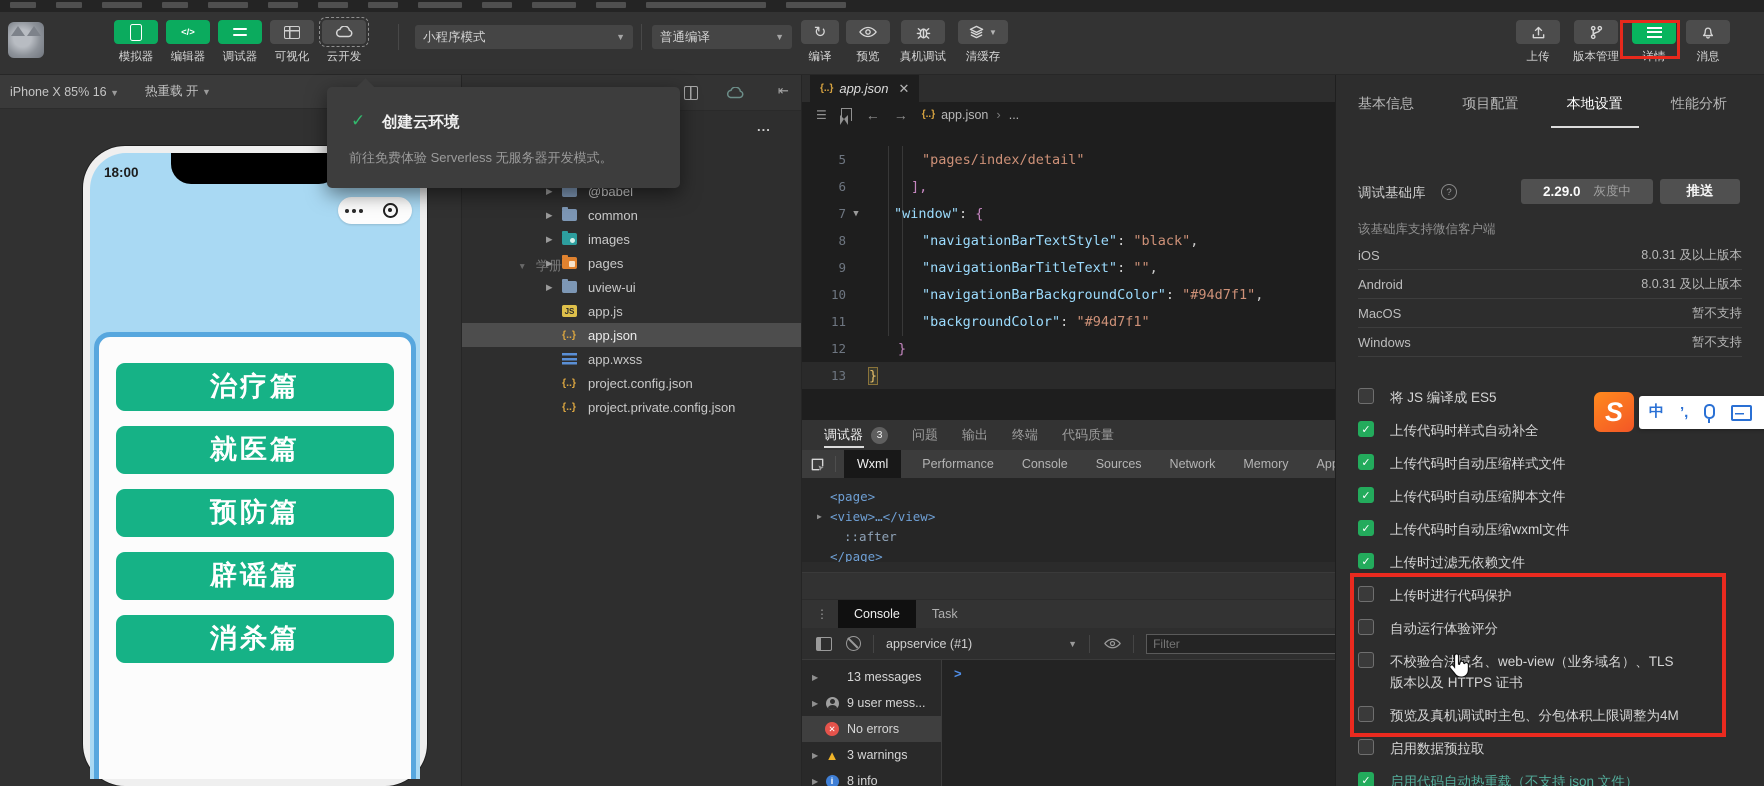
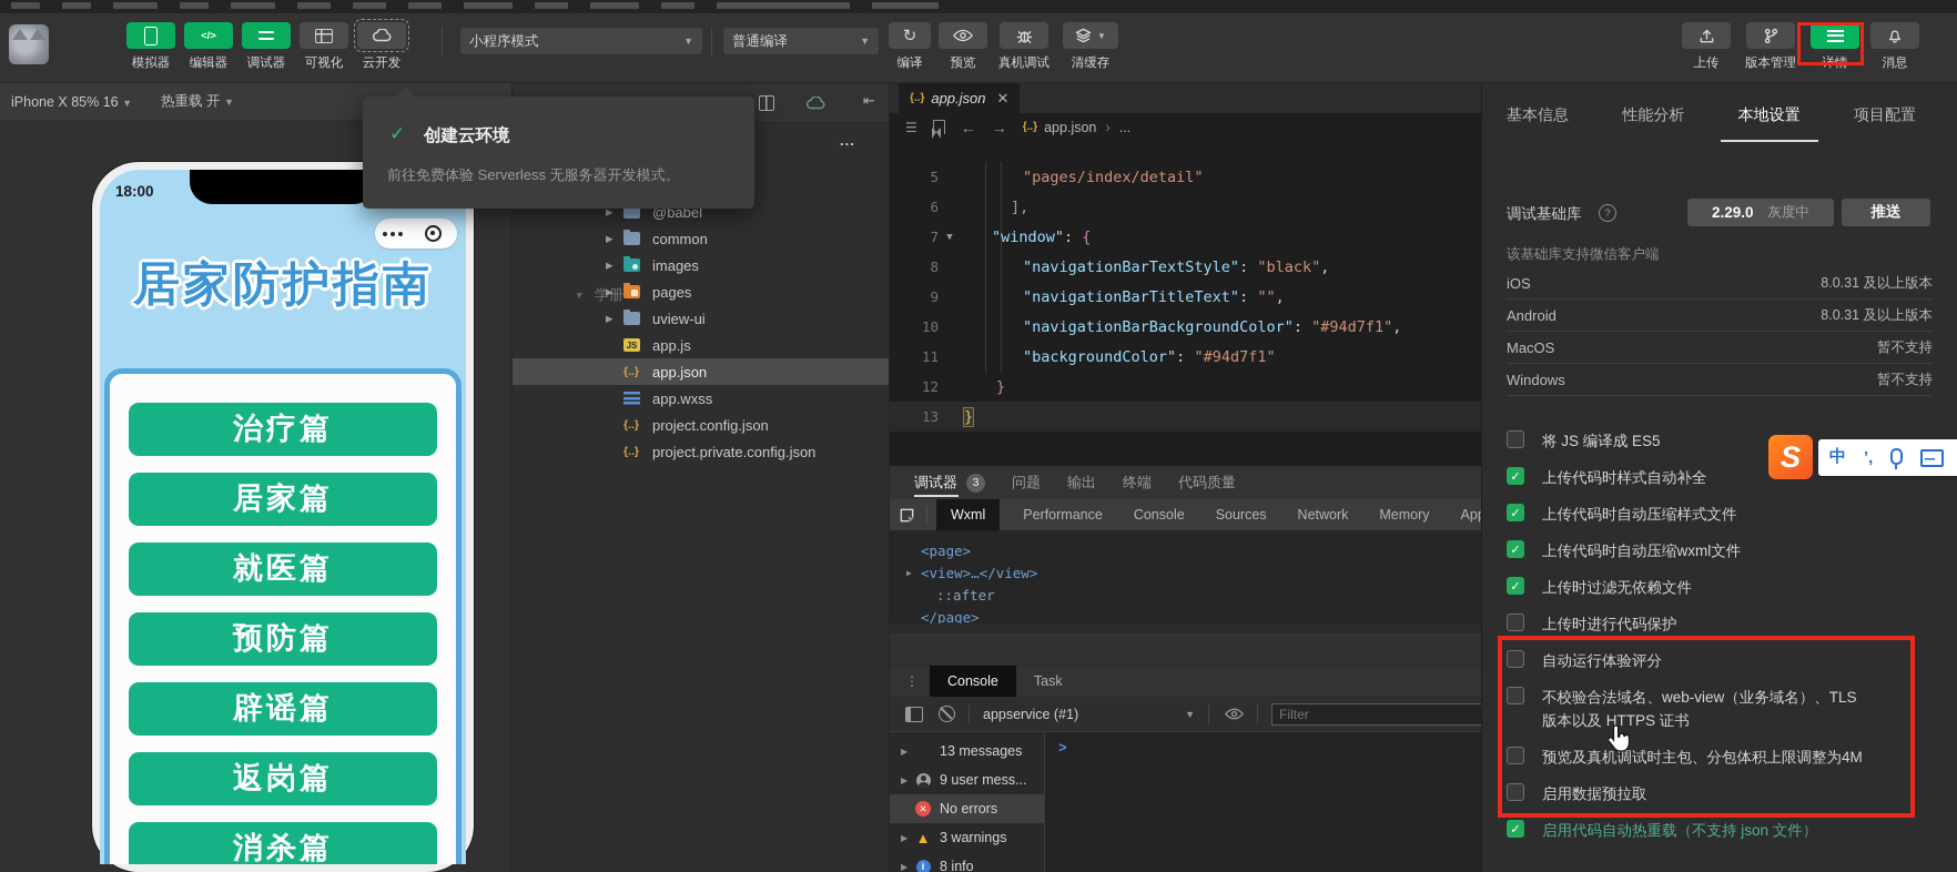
  模拟器
  </>
  编辑器
  调试器
  可视化
  云开发
  小程序模式
  ▼
  普通编译
  ▼
  ↻
  编译
  预览
  真机调试
  ▼
  清缓存
  上传
  版本管理
  详情
  消息
  iPhone X 85% 16 ▼
  热重载 开 ▼
  18:00
+ 居家防护指南
  治疗篇
+ 居家篇
  就医篇
  预防篇
  辟谣篇
+ 返岗篇
  消杀篇
  ⇤
  ...
  ▼
  学册
  ▶
  @babel
  ▶
  common
  ▶
  images
  ▶
  pages
  ▶
  uview-ui
  app.js
  app.json
  app.wxss
  project.config.json
  project.private.config.json
  {..}
  app.json
  ✕
  ☰
  ←
  →
  {..}
  app.json
  ›
  ...
  5
  "pages/index/detail"
  6
  ],
  7
  ▼
  "window": {
  8
  "navigationBarTextStyle": "black",
  9
  "navigationBarTitleText": "",
  10
  "navigationBarBackgroundColor": "#94d7f1",
  11
  "backgroundColor": "#94d7f1"
  12
  }
  13
  }
  调试器
  3
  问题
  输出
  终端
  代码质量
  Wxml
  Performance
  Console
  Sources
  Network
  Memory
  <page>
  ▶
  <view>…</view>
  ::after
  </page>
  ⋮
  Console
  Task
  appservice (#1)
  ▼
  Filter
  ▶
  13 messages
  ▶
  9 user mess...
  No errors
  ▶
  3 warnings
  ▶
  8 info
  >
  基本信息
- 项目配置
+ 性能分析
  本地设置
- 性能分析
+ 项目配置
  调试基础库
  ?
  2.29.0
  灰度中
  推送
  该基础库支持微信客户端
  iOS
  8.0.31 及以上版本
  Android
  8.0.31 及以上版本
  MacOS
  暂不支持
  Windows
  暂不支持
  将 JS 编译成 ES5
  上传代码时样式自动补全
  上传代码时自动压缩样式文件
- 上传代码时自动压缩脚本文件
  上传代码时自动压缩wxml文件
  上传时过滤无依赖文件
  上传时进行代码保护
  自动运行体验评分
  不校验合法域名、web-view（业务域名）、TLS
  版本以及 HTTPS 证书
  预览及真机调试时主包、分包体积上限调整为4M
  启用数据预拉取
  启用代码自动热重载（不支持 json 文件）
  ✓
  创建云环境
  前往免费体验 Serverless 无服务器开发模式。
  S
  中
  ’,
